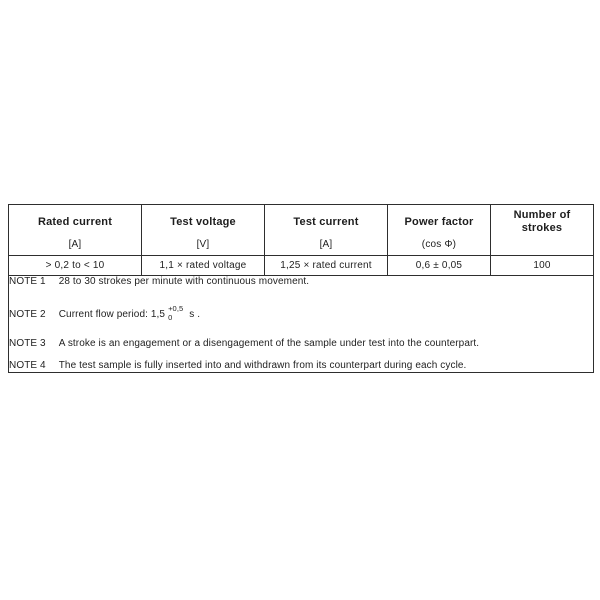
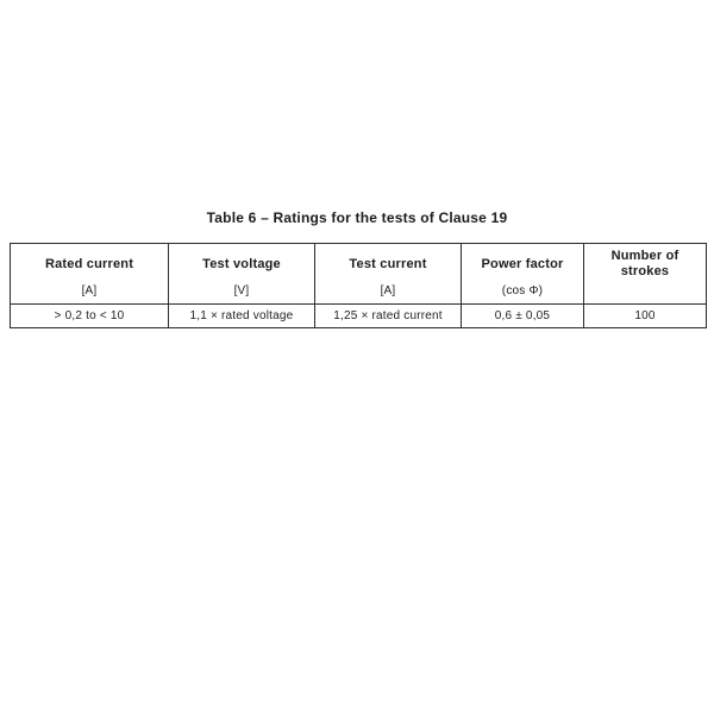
+ Table 6 – Ratings for the tests of Clause 19
  Rated current [A]	Test voltage [V]	Test current [A]	Power factor (cos Φ)	Number of strokes
  > 0,2 to < 10	1,1 × rated voltage	1,25 × rated current	0,6 ± 0,05	100
- NOTE 1 28 to 30 strokes per minute with continuous movement. NOTE 2 Current flow period: 1,5+0,50 s . NOTE 3 A stroke is an engagement or a disengagement of the sample under test into the counterpart. NOTE 4 The test sample is fully inserted into and withdrawn from its counterpart during each cycle.
